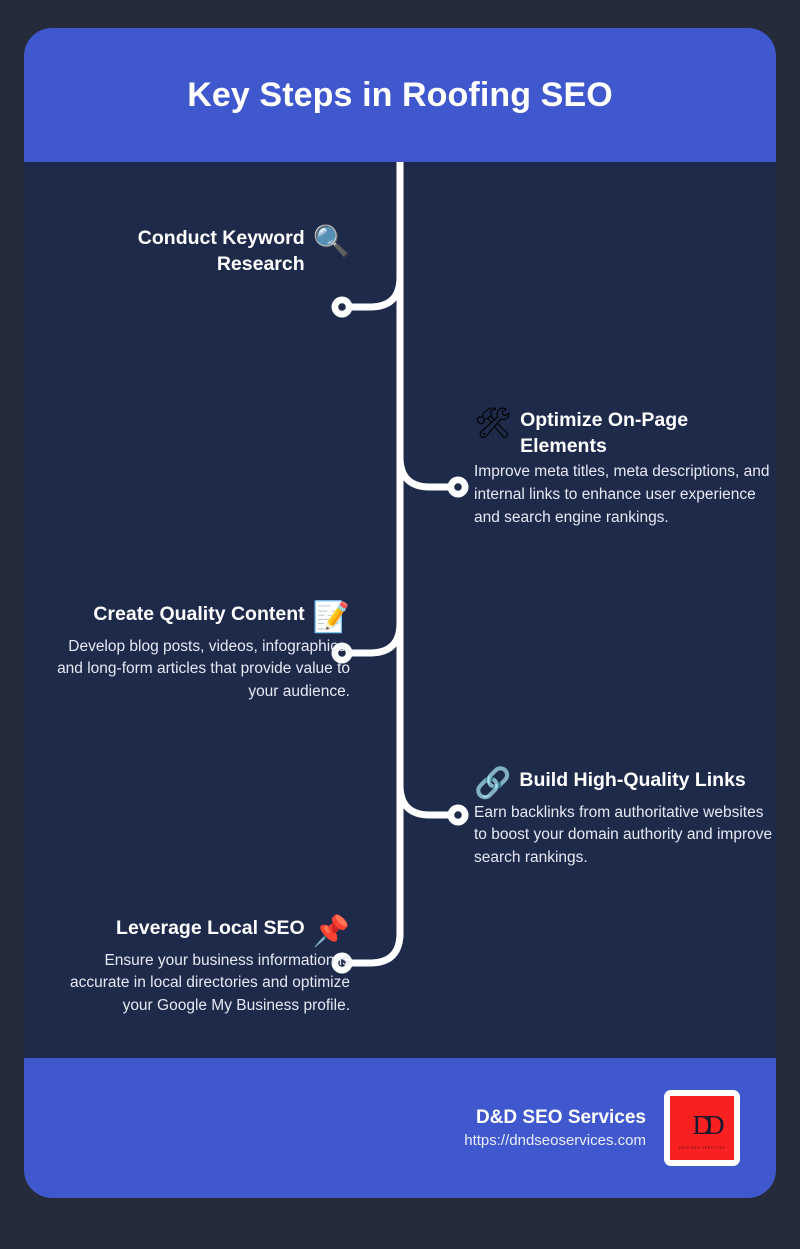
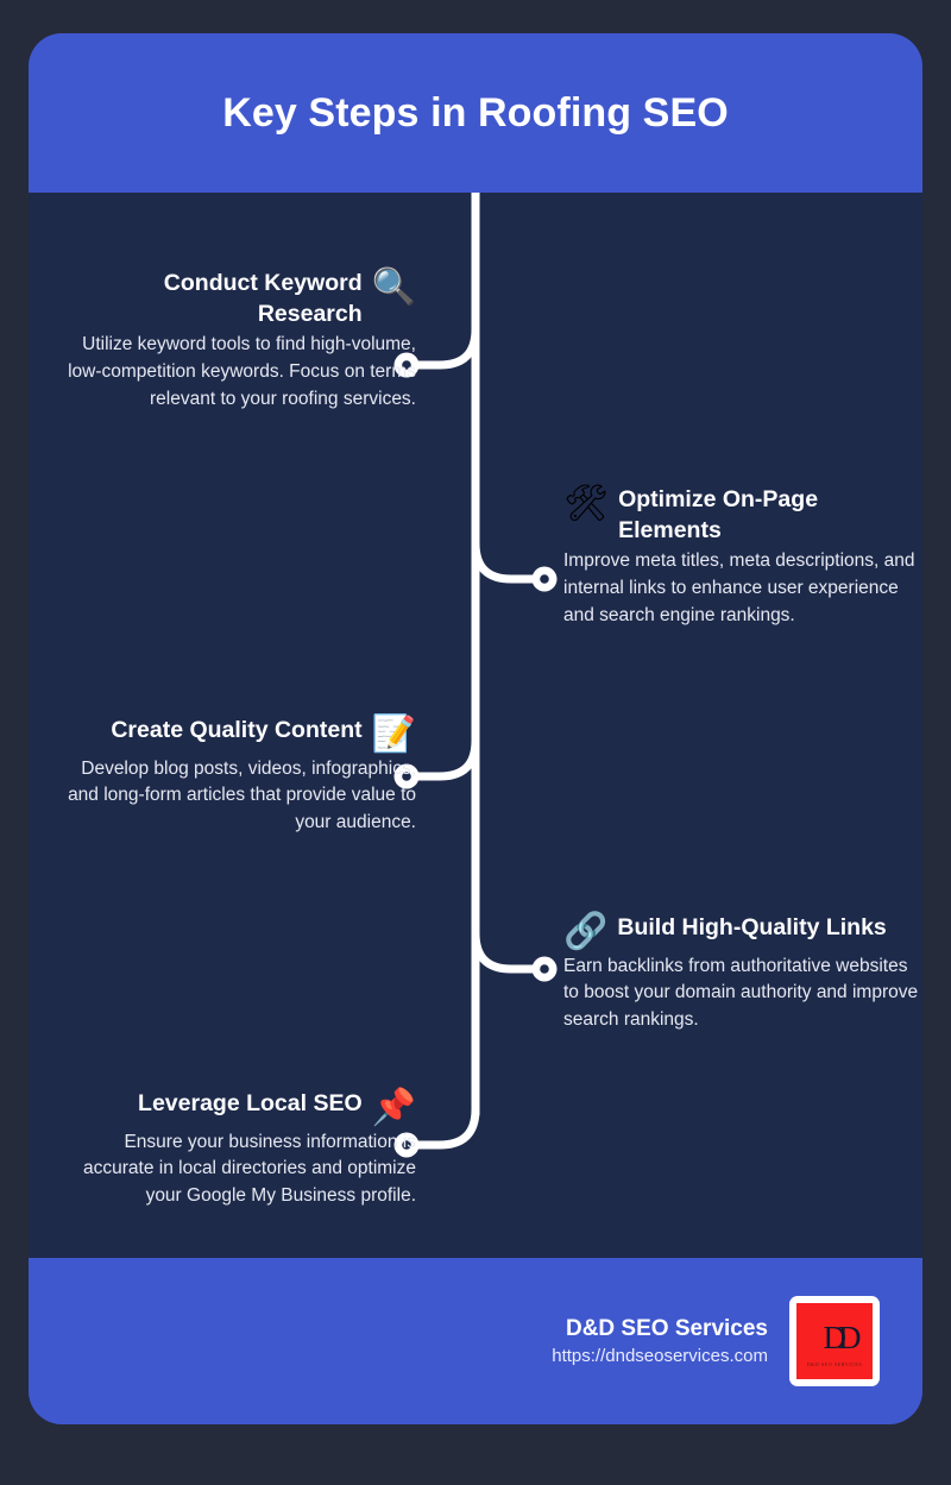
  Key Steps in Roofing SEO
  Conduct Keyword Research
  🔍
+ Utilize keyword tools to find high-volume, low-competition keywords. Focus on terms relevant to your roofing services.
  Optimize On-Page Elements
  🛠
  Improve meta titles, meta descriptions, and internal links to enhance user experience and search engine rankings.
  Create Quality Content
  📝
  Develop blog posts, videos, infographics, and long-form articles that provide value to your audience.
  Build High-Quality Links
  🔗
  Earn backlinks from authoritative websites to boost your domain authority and improve search rankings.
  Leverage Local SEO
  📌
  Ensure your business information is accurate in local directories and optimize your Google My Business profile.
  D&D SEO Services
  https://dndseoservices.com
  DD
